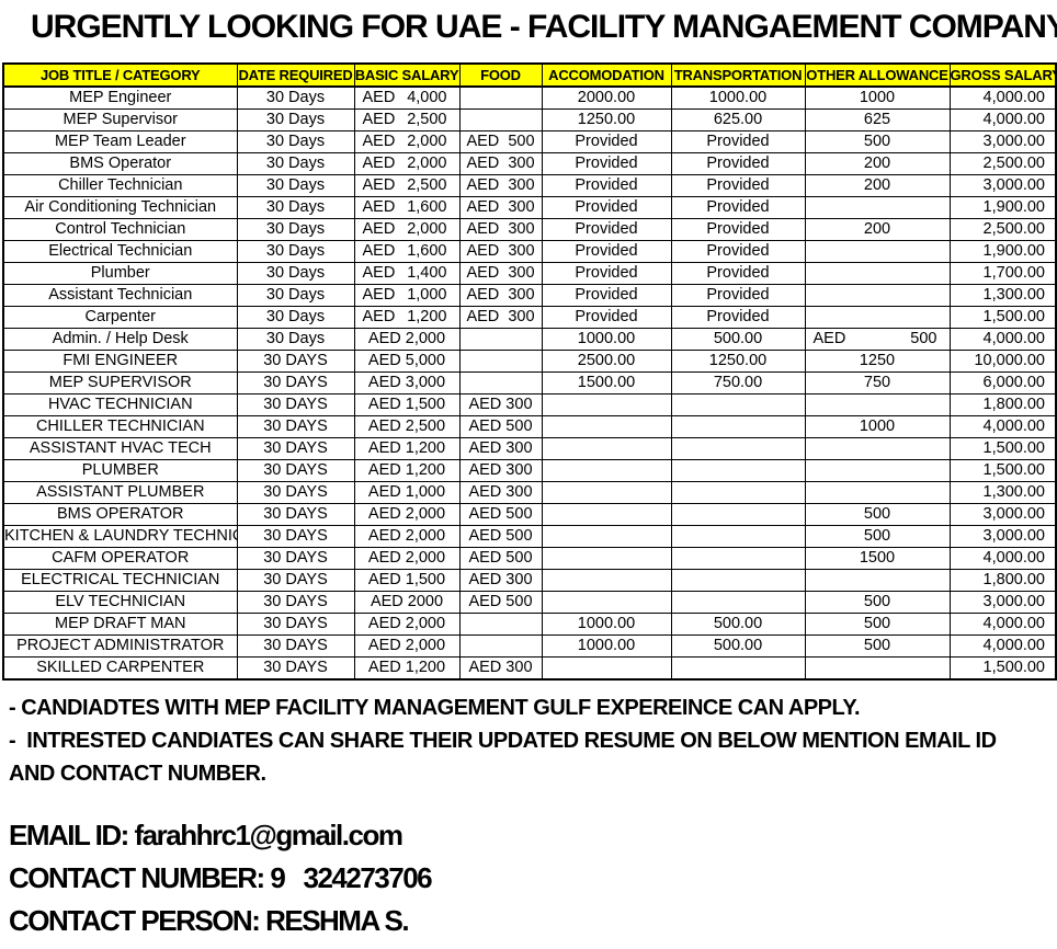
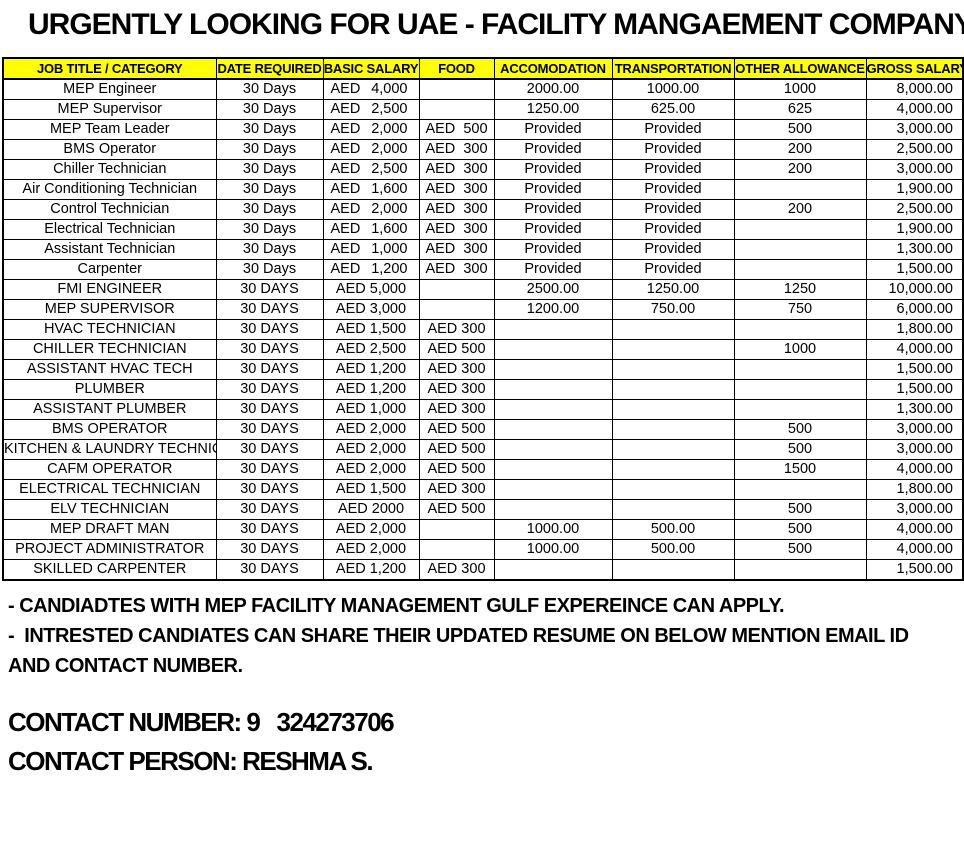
  URGENTLY LOOKING FOR UAE - FACILITY MANGAEMENT COMPANY
  JOB TITLE / CATEGORY	DATE REQUIRED	BASIC SALARY	FOOD	ACCOMODATION	TRANSPORTATION	OTHER ALLOWANCE	GROSS SALAR
- MEP Engineer	30 Days	AED 4,000		2000.00	1000.00	1000	4,000.00
+ MEP Engineer	30 Days	AED 4,000		2000.00	1000.00	1000	8,000.00
  MEP Supervisor	30 Days	AED 2,500		1250.00	625.00	625	4,000.00
  MEP Team Leader	30 Days	AED 2,000	AED 500	Provided	Provided	500	3,000.00
  BMS Operator	30 Days	AED 2,000	AED 300	Provided	Provided	200	2,500.00
  Chiller Technician	30 Days	AED 2,500	AED 300	Provided	Provided	200	3,000.00
  Air Conditioning Technician	30 Days	AED 1,600	AED 300	Provided	Provided		1,900.00
  Control Technician	30 Days	AED 2,000	AED 300	Provided	Provided	200	2,500.00
  Electrical Technician	30 Days	AED 1,600	AED 300	Provided	Provided		1,900.00
- Plumber	30 Days	AED 1,400	AED 300	Provided	Provided		1,700.00
  Assistant Technician	30 Days	AED 1,000	AED 300	Provided	Provided		1,300.00
  Carpenter	30 Days	AED 1,200	AED 300	Provided	Provided		1,500.00
- Admin. / Help Desk	30 Days	AED 2,000		1000.00	500.00	AED 500	4,000.00
  FMI ENGINEER	30 DAYS	AED 5,000		2500.00	1250.00	1250	10,000.00
- MEP SUPERVISOR	30 DAYS	AED 3,000		1500.00	750.00	750	6,000.00
+ MEP SUPERVISOR	30 DAYS	AED 3,000		1200.00	750.00	750	6,000.00
  HVAC TECHNICIAN	30 DAYS	AED 1,500	AED 300				1,800.00
  CHILLER TECHNICIAN	30 DAYS	AED 2,500	AED 500			1000	4,000.00
  ASSISTANT HVAC TECH	30 DAYS	AED 1,200	AED 300				1,500.00
  PLUMBER	30 DAYS	AED 1,200	AED 300				1,500.00
  ASSISTANT PLUMBER	30 DAYS	AED 1,000	AED 300				1,300.00
  BMS OPERATOR	30 DAYS	AED 2,000	AED 500			500	3,000.00
  KITCHEN & LAUNDRY TECHNI	30 DAYS	AED 2,000	AED 500			500	3,000.00
  CAFM OPERATOR	30 DAYS	AED 2,000	AED 500			1500	4,000.00
  ELECTRICAL TECHNICIAN	30 DAYS	AED 1,500	AED 300				1,800.00
  ELV TECHNICIAN	30 DAYS	AED 2000	AED 500			500	3,000.00
  MEP DRAFT MAN	30 DAYS	AED 2,000		1000.00	500.00	500	4,000.00
  PROJECT ADMINISTRATOR	30 DAYS	AED 2,000		1000.00	500.00	500	4,000.00
  SKILLED CARPENTER	30 DAYS	AED 1,200	AED 300				1,500.00
  - CANDIADTES WITH MEP FACILITY MANAGEMENT GULF EXPEREINCE CAN APPLY.
  - INTRESTED CANDIATES CAN SHARE THEIR UPDATED RESUME ON BELOW MENTION EMAIL ID
  AND CONTACT NUMBER.
- EMAIL ID: farahhrc1@gmail.com
  CONTACT NUMBER: 9 324273706
  CONTACT PERSON: RESHMA S.
